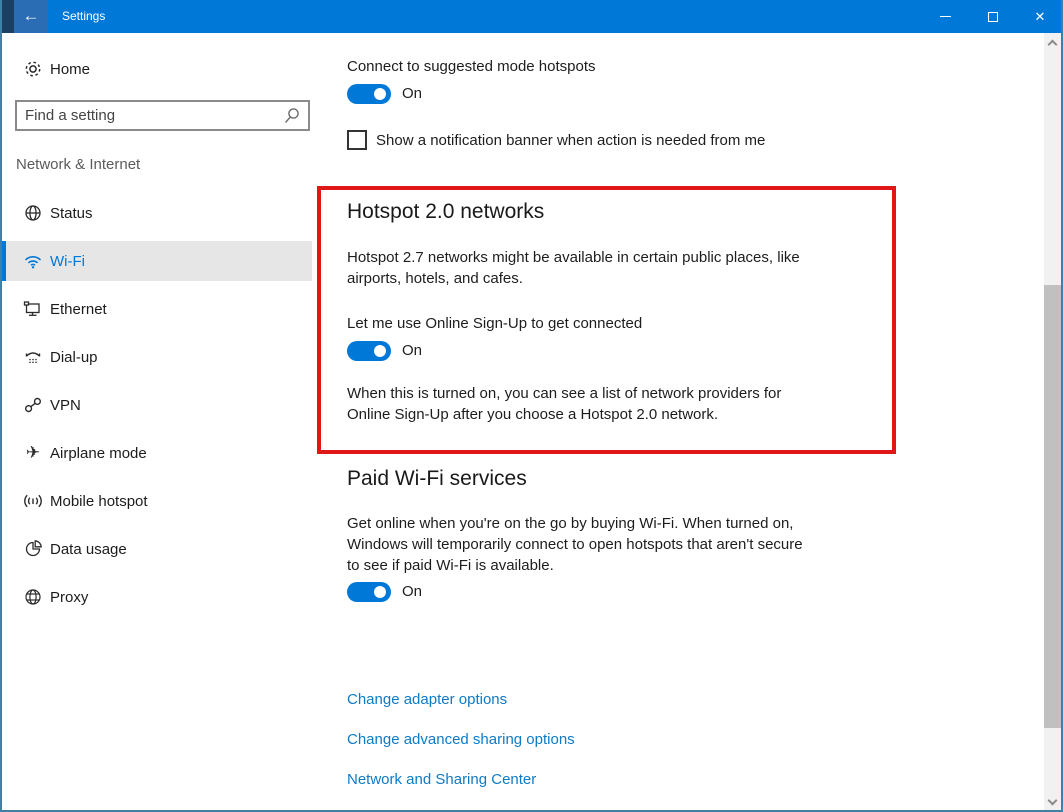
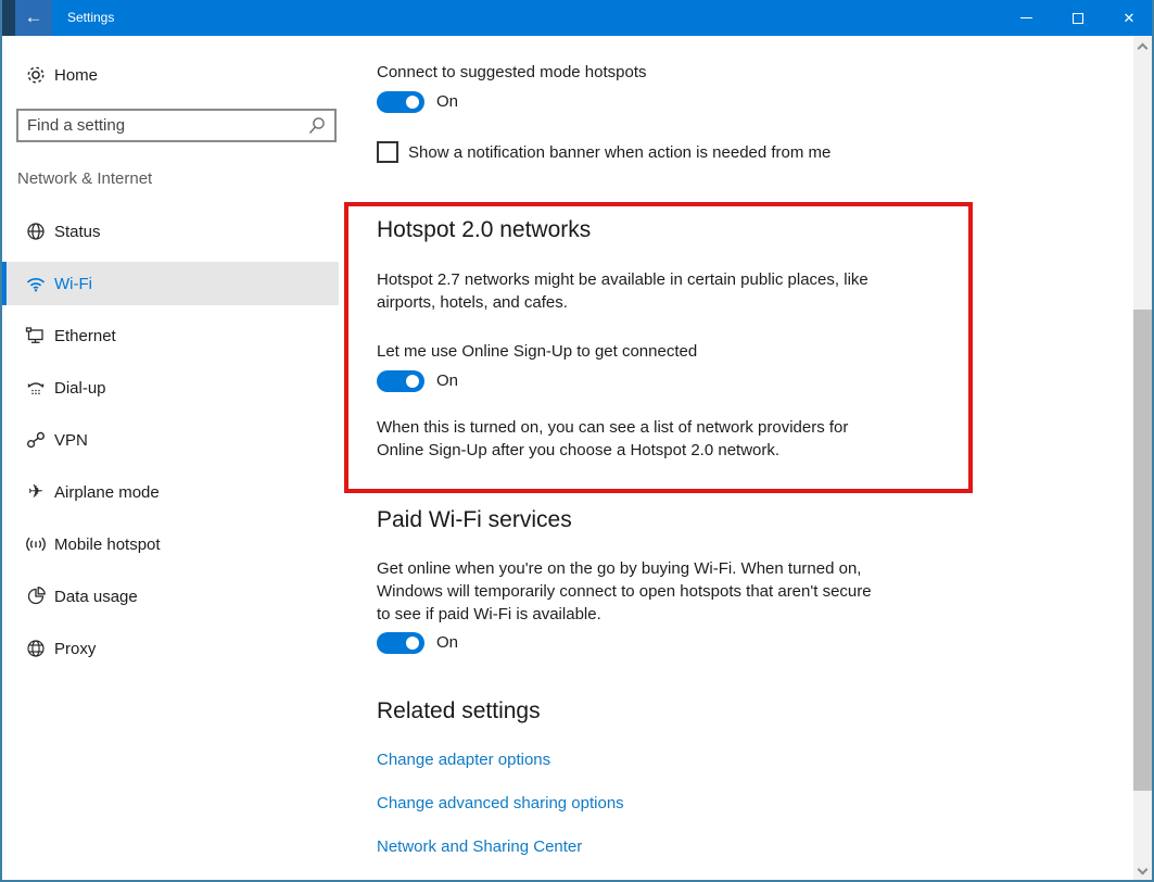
  ←
  Settings
  ✕
  Home
  Find a setting
  Network & Internet
  Status
  Wi-Fi
  Ethernet
  Dial-up
  VPN
  ✈
  Airplane mode
  Mobile hotspot
  Data usage
  Proxy
  Connect to suggested mode hotspots
  On
  Show a notification banner when action is needed from me
  Hotspot 2.0 networks
  Hotspot 2.7 networks might be available in certain public places, like airports, hotels, and cafes.
  Let me use Online Sign-Up to get connected
  On
  When this is turned on, you can see a list of network providers for Online Sign-Up after you choose a Hotspot 2.0 network.
  Paid Wi-Fi services
  Get online when you're on the go by buying Wi-Fi. When turned on, Windows will temporarily connect to open hotspots that aren't secure to see if paid Wi-Fi is available.
  On
+ Related settings
  Change adapter options
  Change advanced sharing options
  Network and Sharing Center
